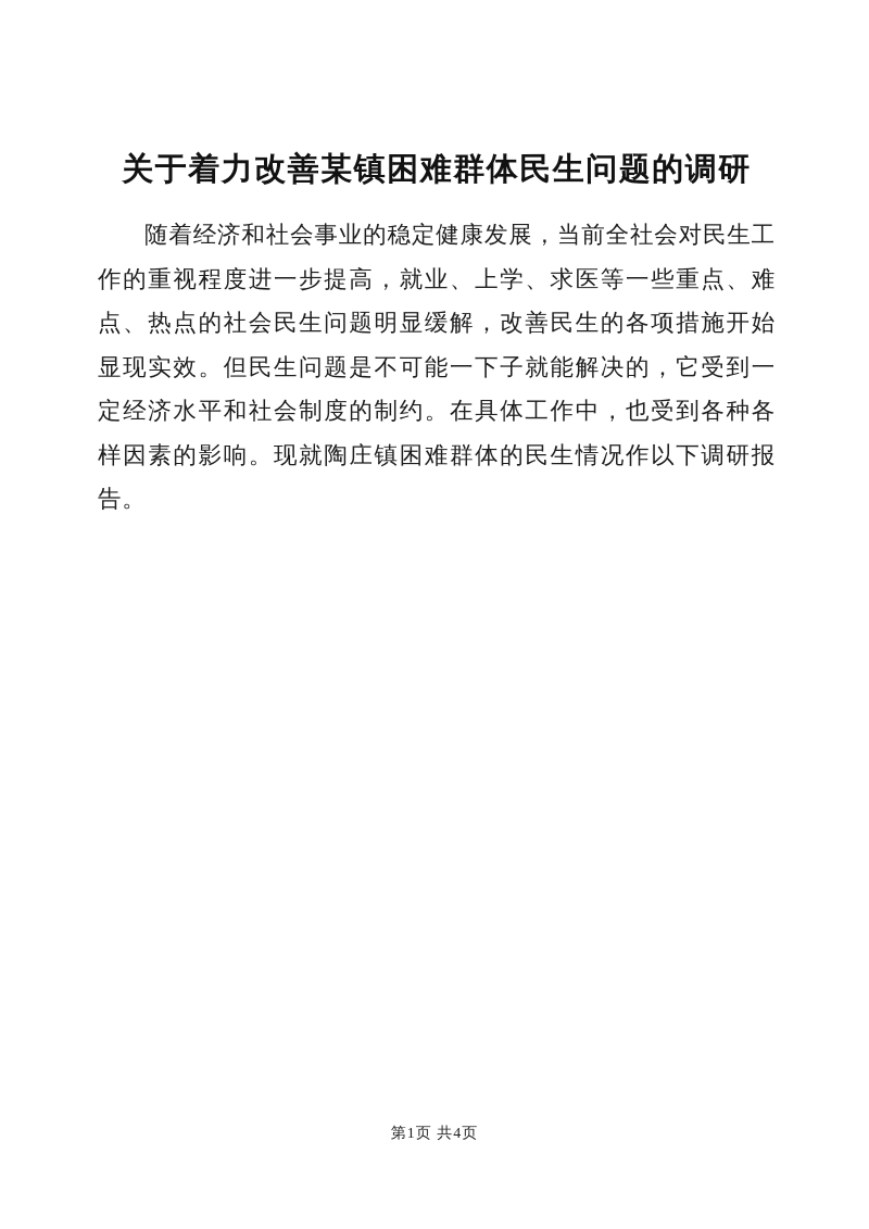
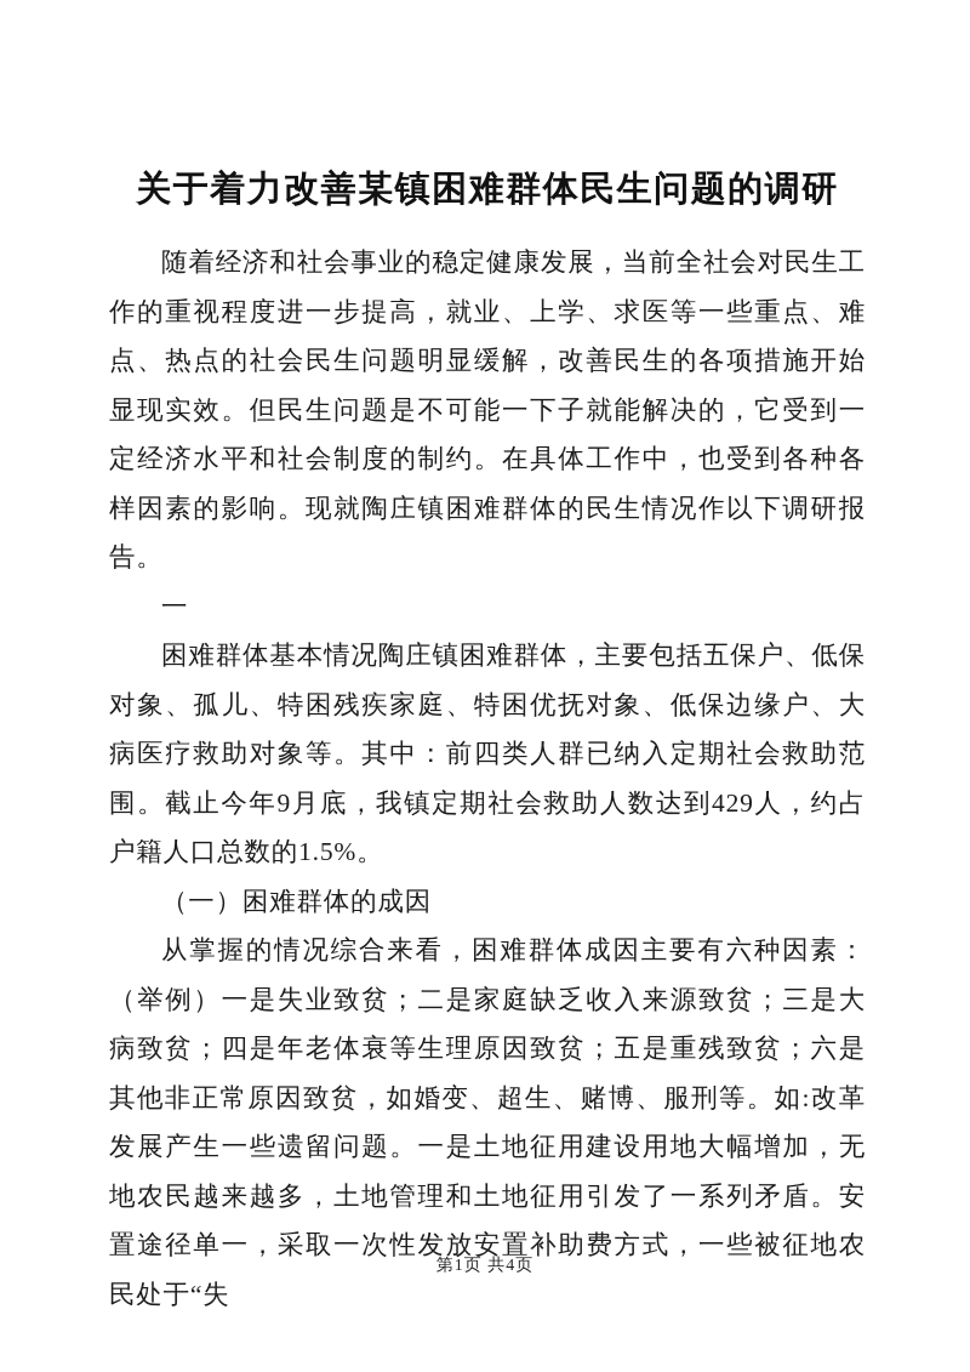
  关于着力改善某镇困难群体民生问题的调研
  随着经济和社会事业的稳定健康发展，当前全社会对民生工作的重视程度进一步提高，就业、上学、求医等一些重点、难点、热点的社会民生问题明显缓解，改善民生的各项措施开始显现实效。但民生问题是不可能一下子就能解决的，它受到一定经济水平和社会制度的制约。在具体工作中，也受到各种各样因素的影响。现就陶庄镇困难群体的民生情况作以下调研报告。
+ 一
+ 困难群体基本情况陶庄镇困难群体，主要包括五保户、低保对象、孤儿、特困残疾家庭、特困优抚对象、低保边缘户、大病医疗救助对象等。其中：前四类人群已纳入定期社会救助范围。截止今年9月底，我镇定期社会救助人数达到429人，约占户籍人口总数的1.5%。
+ （一）困难群体的成因
+ 从掌握的情况综合来看，困难群体成因主要有六种因素：（举例）一是失业致贫；二是家庭缺乏收入来源致贫；三是大病致贫；四是年老体衰等生理原因致贫；五是重残致贫；六是其他非正常原因致贫，如婚变、超生、赌博、服刑等。如:改革发展产生一些遗留问题。一是土地征用建设用地大幅增加，无地农民越来越多，土地管理和土地征用引发了一系列矛盾。安置途径单一，采取一次性发放安置补助费方式，一些被征地农民处于“失
  第1页 共4页
